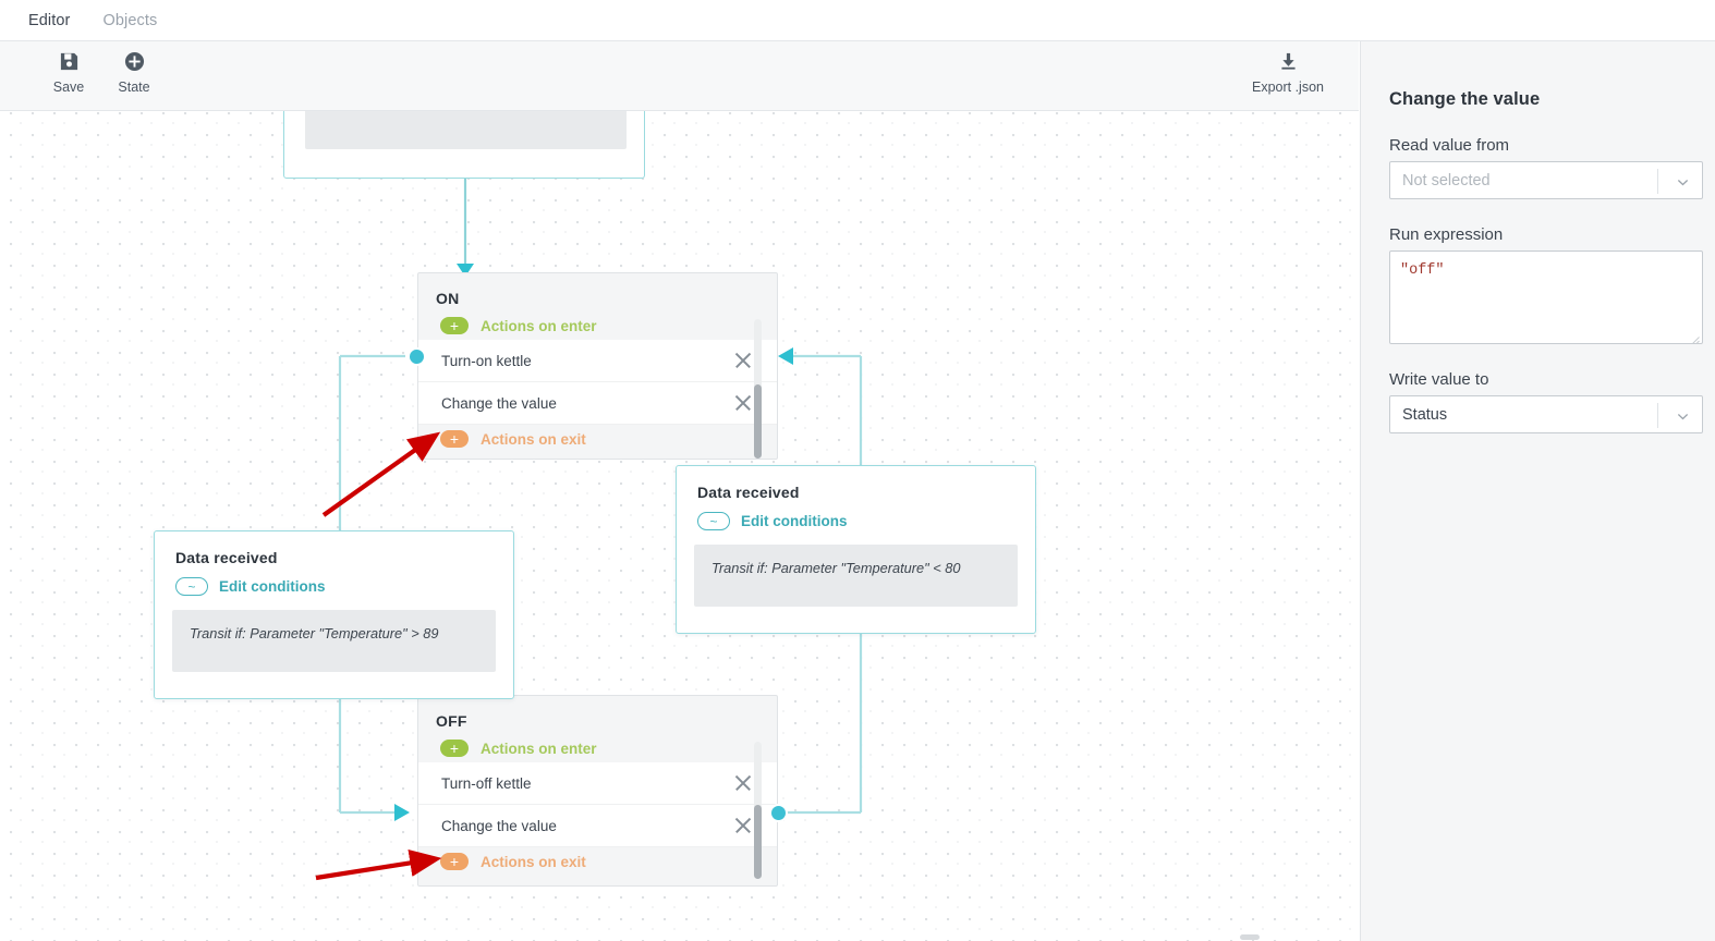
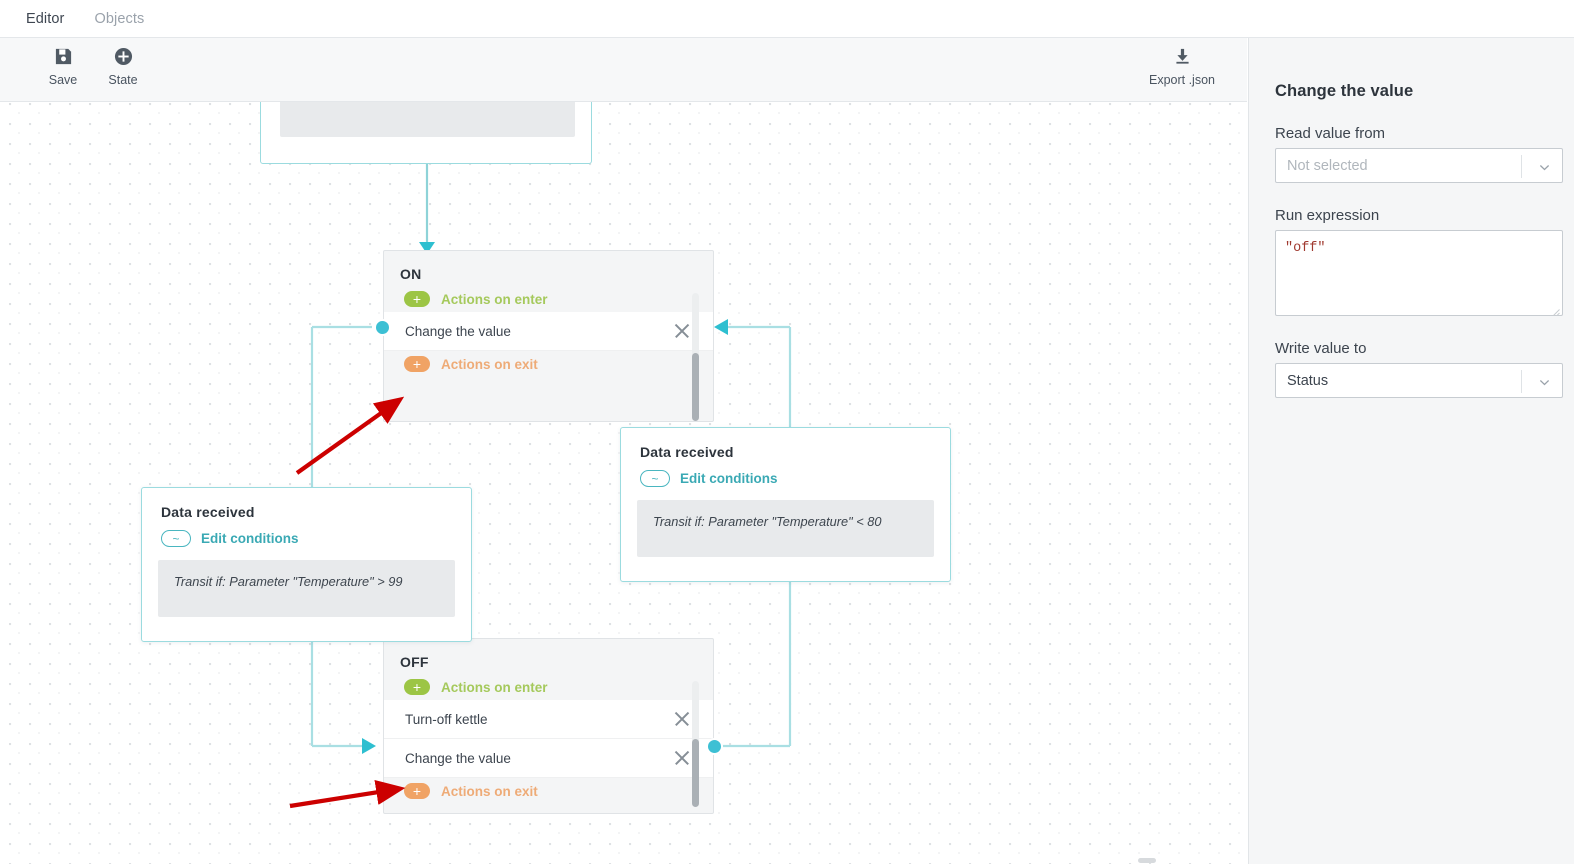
  Editor
  Objects
  Save
  State
  Export .json
  ON
  +
  Actions on enter
- Turn-on kettle
  Change the value
  +
  Actions on exit
  OFF
  +
  Actions on enter
  Turn-off kettle
  Change the value
  +
  Actions on exit
  Data received
  ~
  Edit conditions
- Transit if: Parameter "Temperature" > 89
+ Transit if: Parameter "Temperature" > 99
  Data received
  ~
  Edit conditions
  Transit if: Parameter "Temperature" < 80
  Change the value
  Read value from
  Not selected
  Run expression
  "off"
  Write value to
  Status
